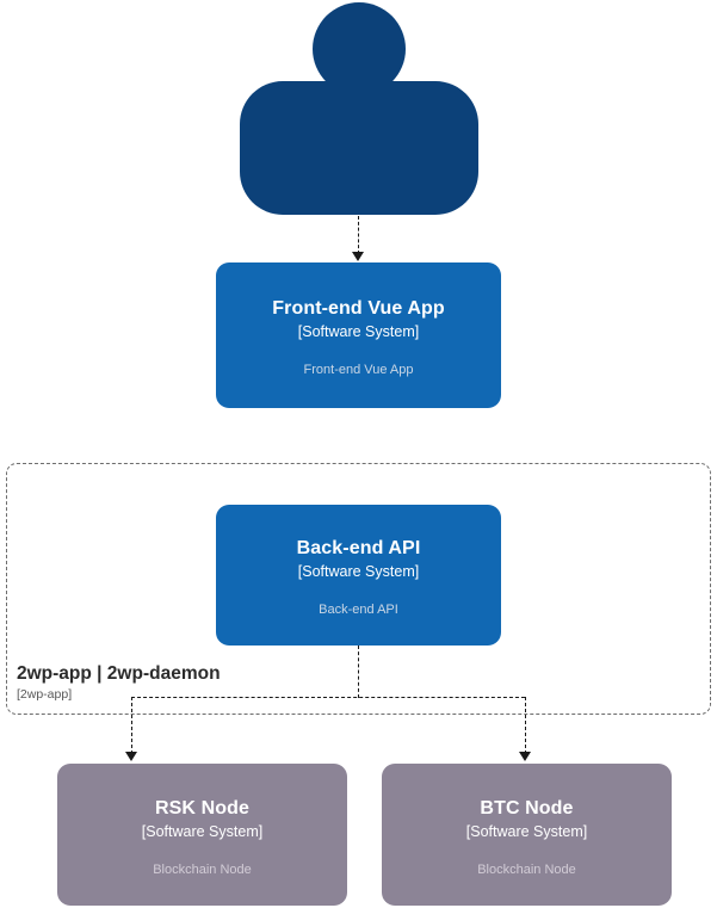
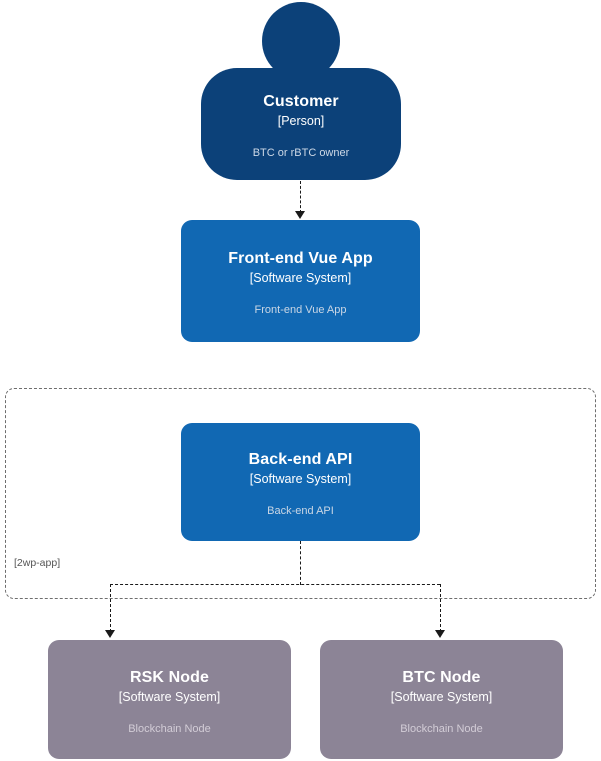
+ Customer
+ [Person]
+ BTC or rBTC owner
  Front-end Vue App
  [Software System]
  Front-end Vue App
- 2wp-app | 2wp-daemon
  [2wp-app]
  Back-end API
  [Software System]
  Back-end API
  RSK Node
  [Software System]
  Blockchain Node
  BTC Node
  [Software System]
  Blockchain Node
